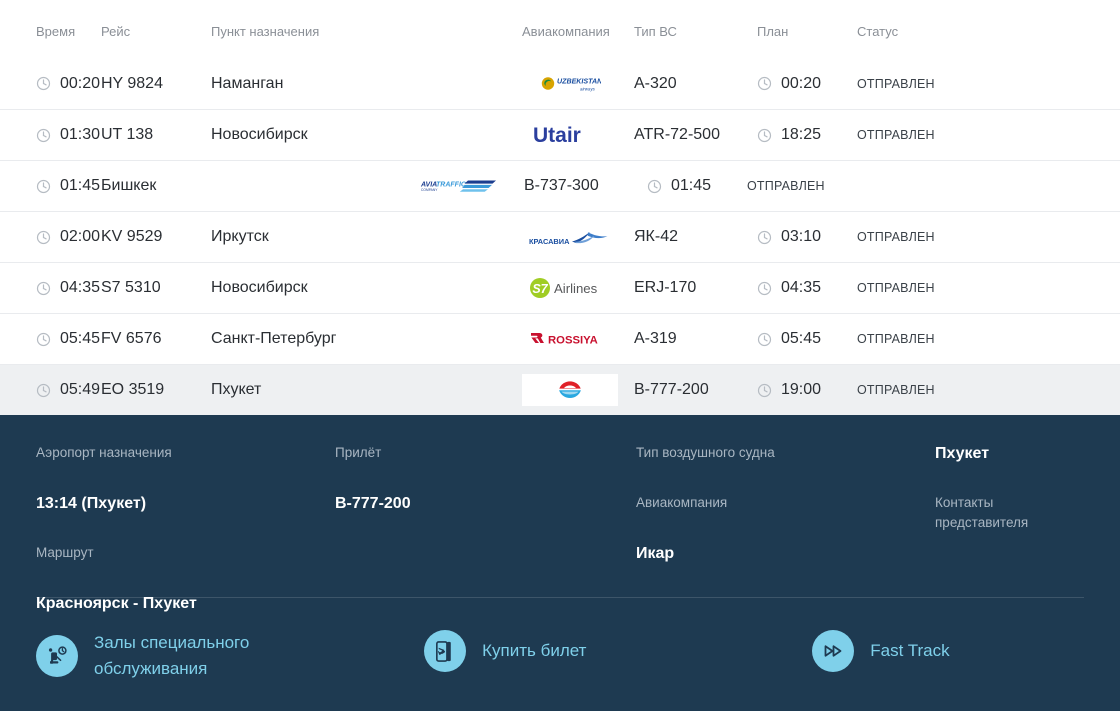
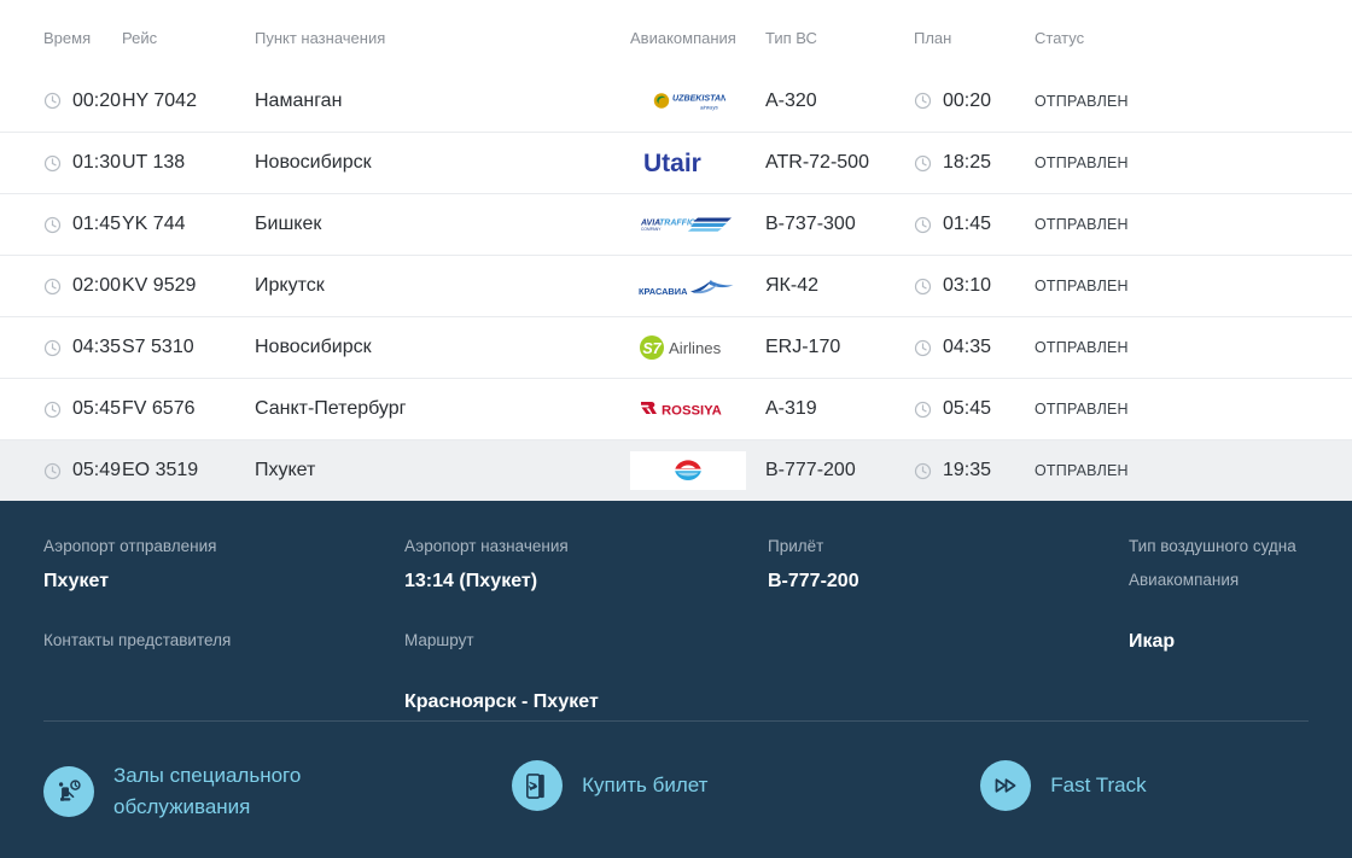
  Время
  Рейс
  Пункт назначения
  Авиакомпания
  Тип ВС
  План
  Статус
  00:20
- HY 9824
+ HY 7042
  Наманган
  UZBEKISTAN
  А-320
  00:20
  ОТПРАВЛЕН
  01:30
  UT 138
  Новосибирск
  Utair
  ATR-72-500
  18:25
  ОТПРАВЛЕН
  01:45
+ YK 744
  Бишкек
  B-737-300
  01:45
  ОТПРАВЛЕН
  02:00
  KV 9529
  Иркутск
  КРАСАВИА
  ЯК-42
  03:10
  ОТПРАВЛЕН
  04:35
  S7 5310
  Новосибирск
  S7
  Airlines
  ERJ-170
  04:35
  ОТПРАВЛЕН
  05:45
  FV 6576
  Санкт-Петербург
  ROSSIYA
  A-319
  05:45
  ОТПРАВЛЕН
  05:49
  EO 3519
  Пхукет
  B-777-200
- 19:00
+ 19:35
  ОТПРАВЛЕН
+ Аэропорт отправления
  Аэропорт назначения
  Прилёт
  Тип воздушного судна
  Пхукет
  13:14 (Пхукет)
  B-777-200
  Авиакомпания
  Контакты представителя
  Маршрут
  Икар
  Красноярск - Пхукет
  Залы специального обслуживания
  Купить билет
  Fast Track
